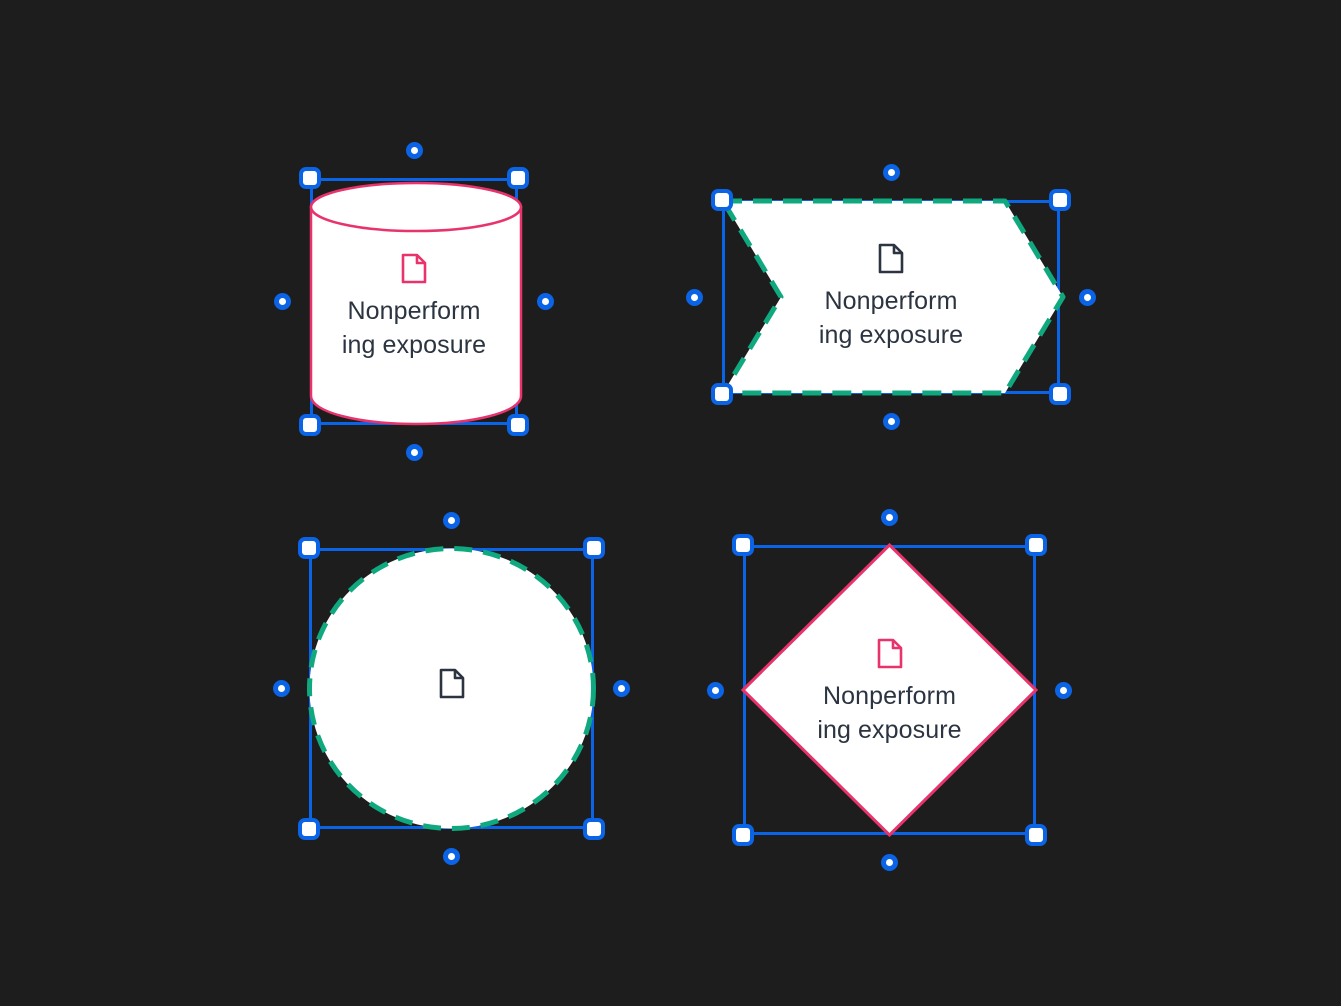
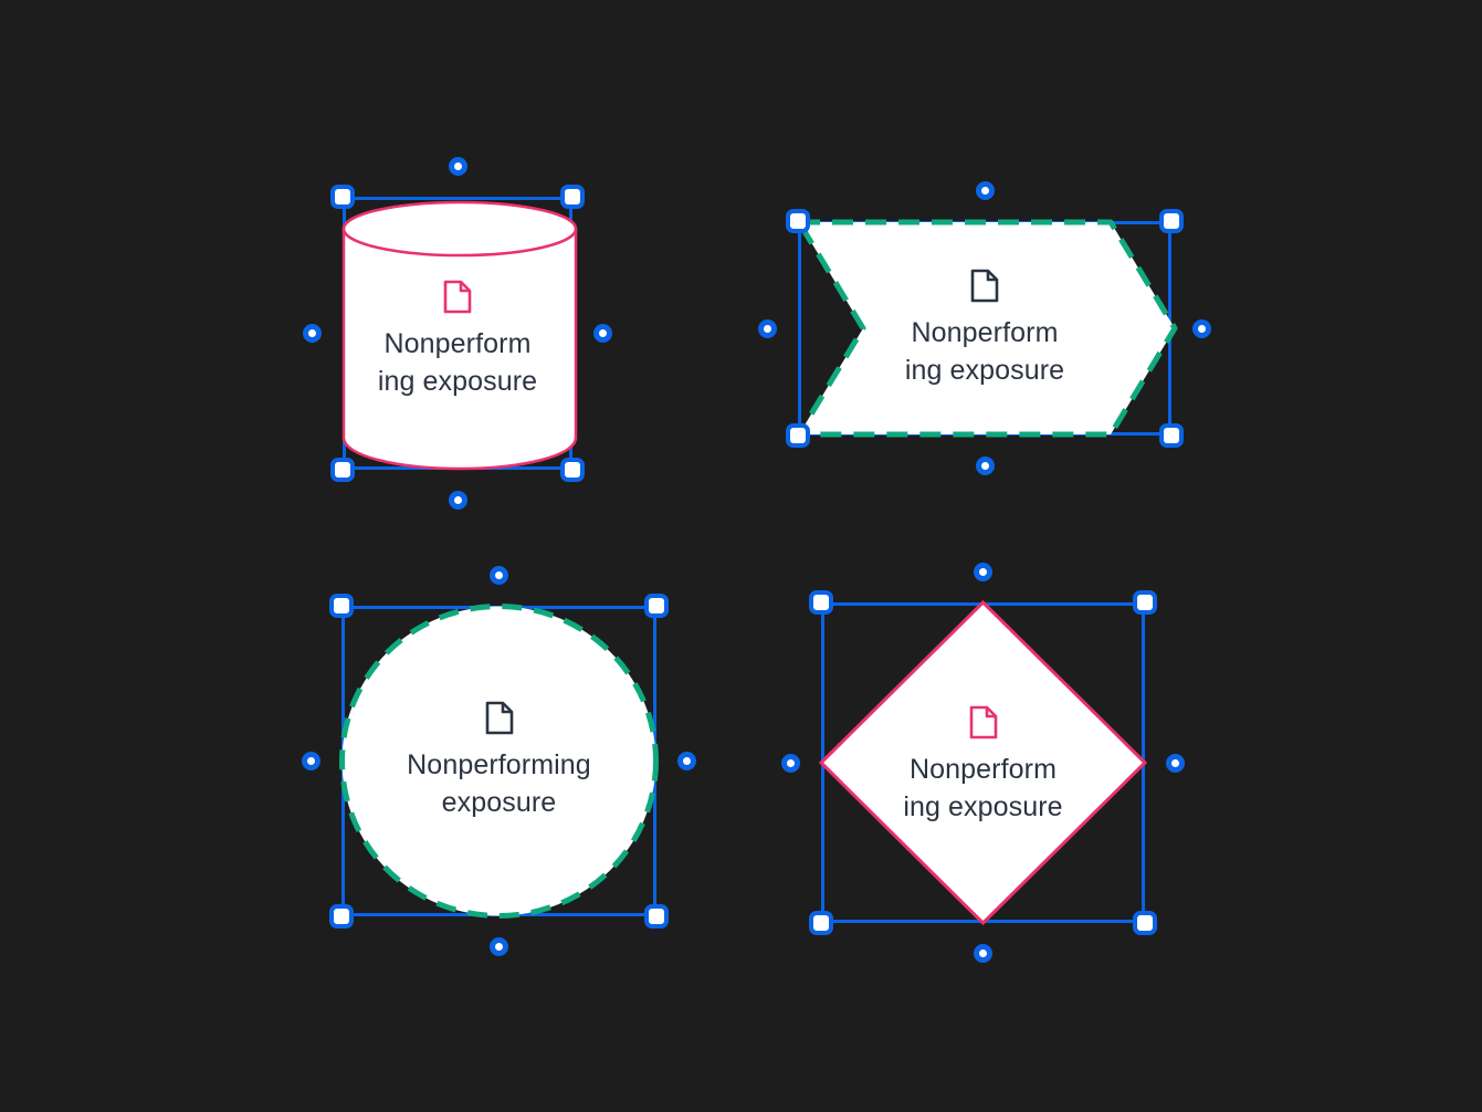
  Nonperform
  ing exposure
  Nonperform
  ing exposure
+ Nonperforming
+ exposure
  Nonperform
  ing exposure
